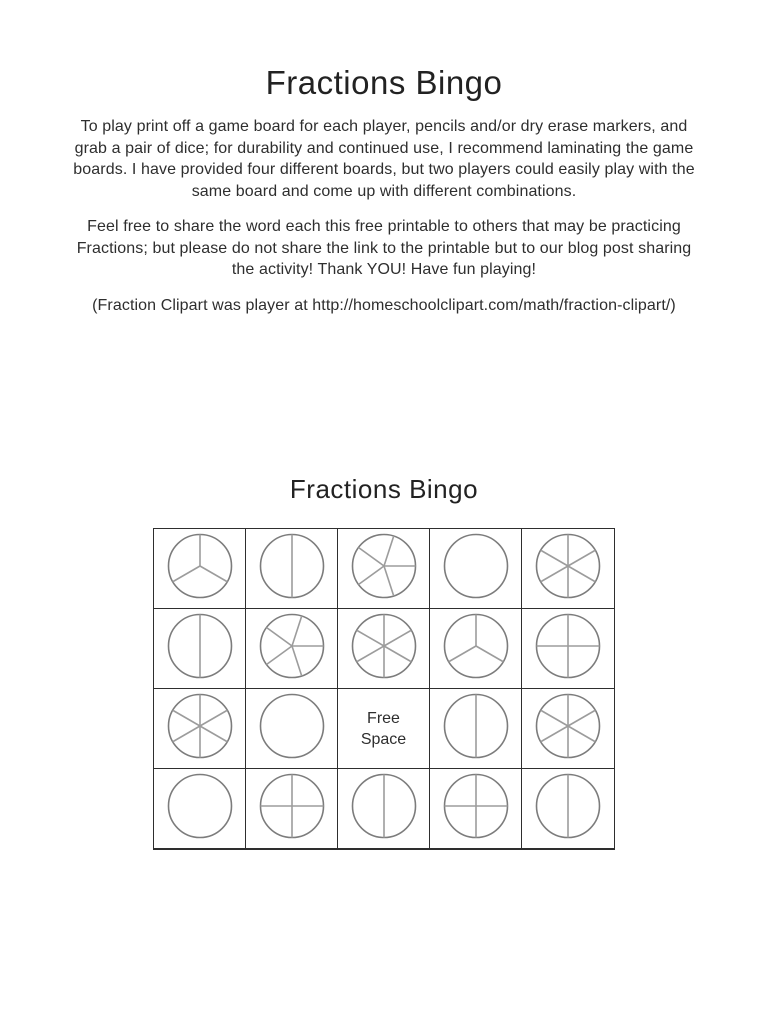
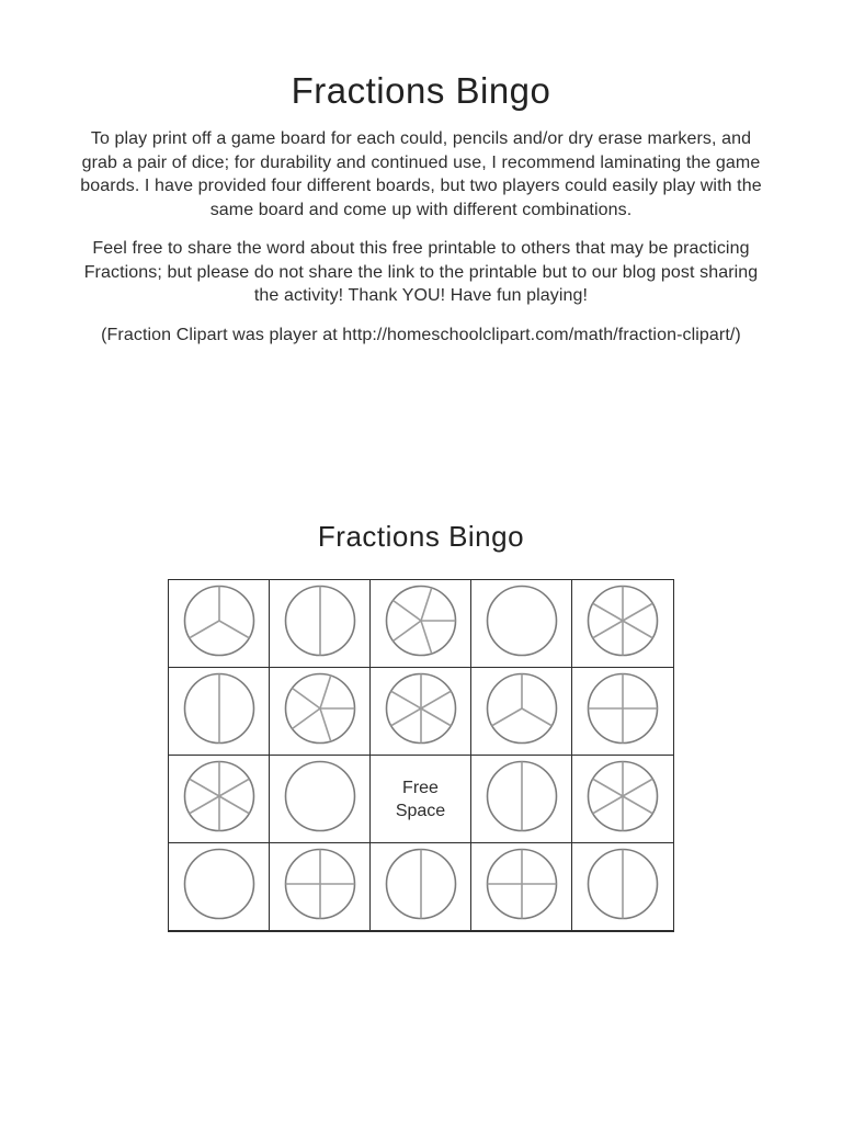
  Fractions Bingo
- To play print off a game board for each player, pencils and/or dry erase markers, and grab a pair of dice; for durability and continued use, I recommend laminating the game boards. I have provided four different boards, but two players could easily play with the same board and come up with different combinations.
+ To play print off a game board for each could, pencils and/or dry erase markers, and grab a pair of dice; for durability and continued use, I recommend laminating the game boards. I have provided four different boards, but two players could easily play with the same board and come up with different combinations.
- Feel free to share the word each this free printable to others that may be practicing Fractions; but please do not share the link to the printable but to our blog post sharing the activity! Thank YOU! Have fun playing!
+ Feel free to share the word about this free printable to others that may be practicing Fractions; but please do not share the link to the printable but to our blog post sharing the activity! Thank YOU! Have fun playing!
  (Fraction Clipart was player at http://homeschoolclipart.com/math/fraction-clipart/)
  Fractions Bingo
  Free Space
